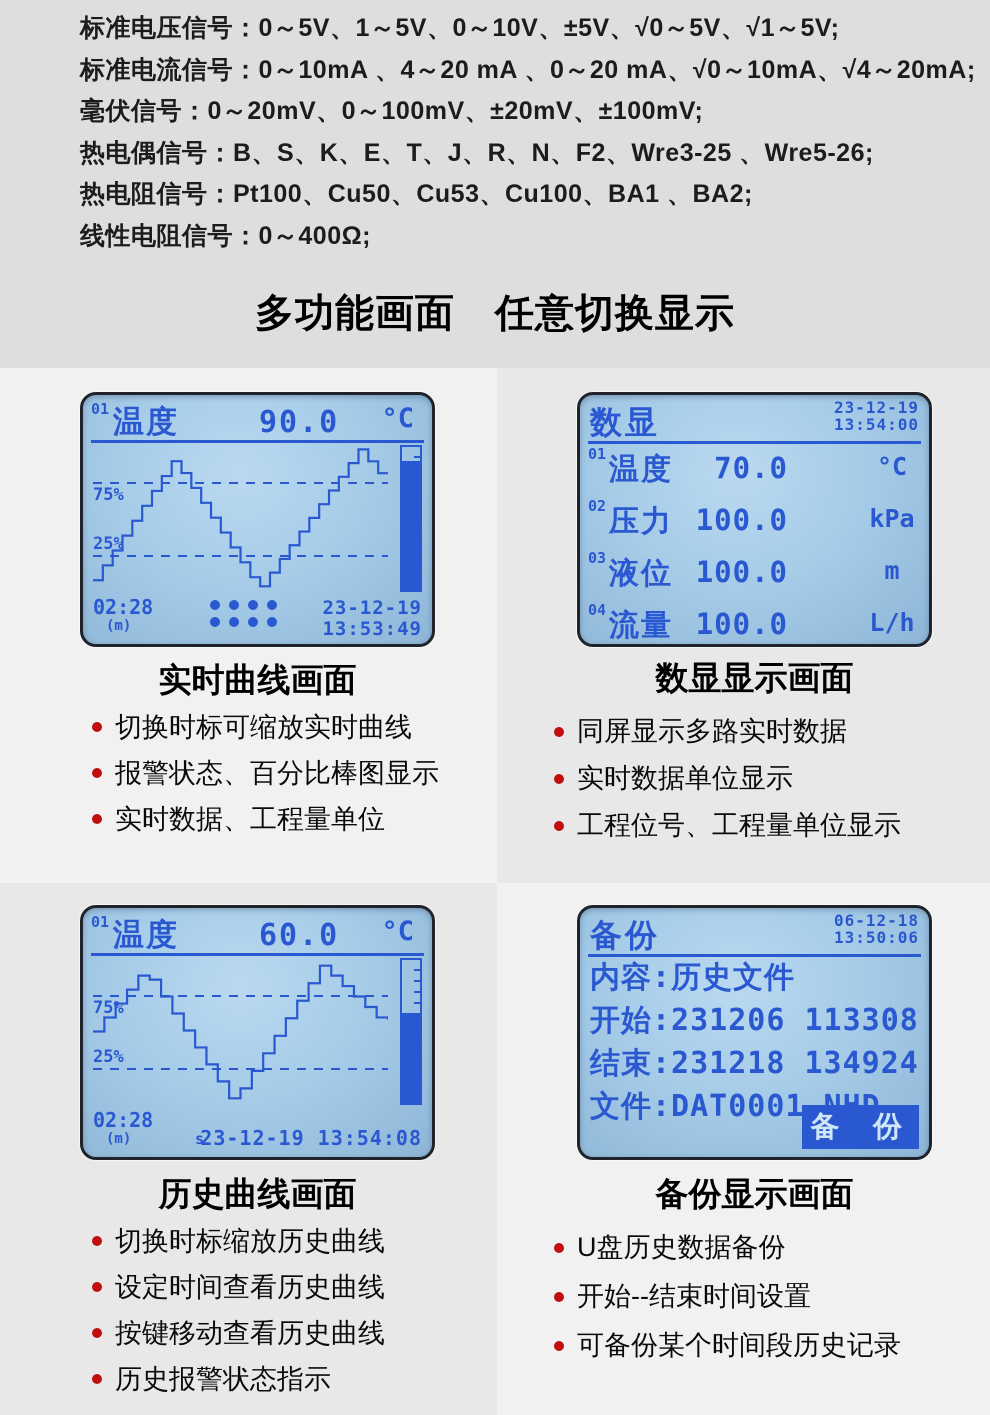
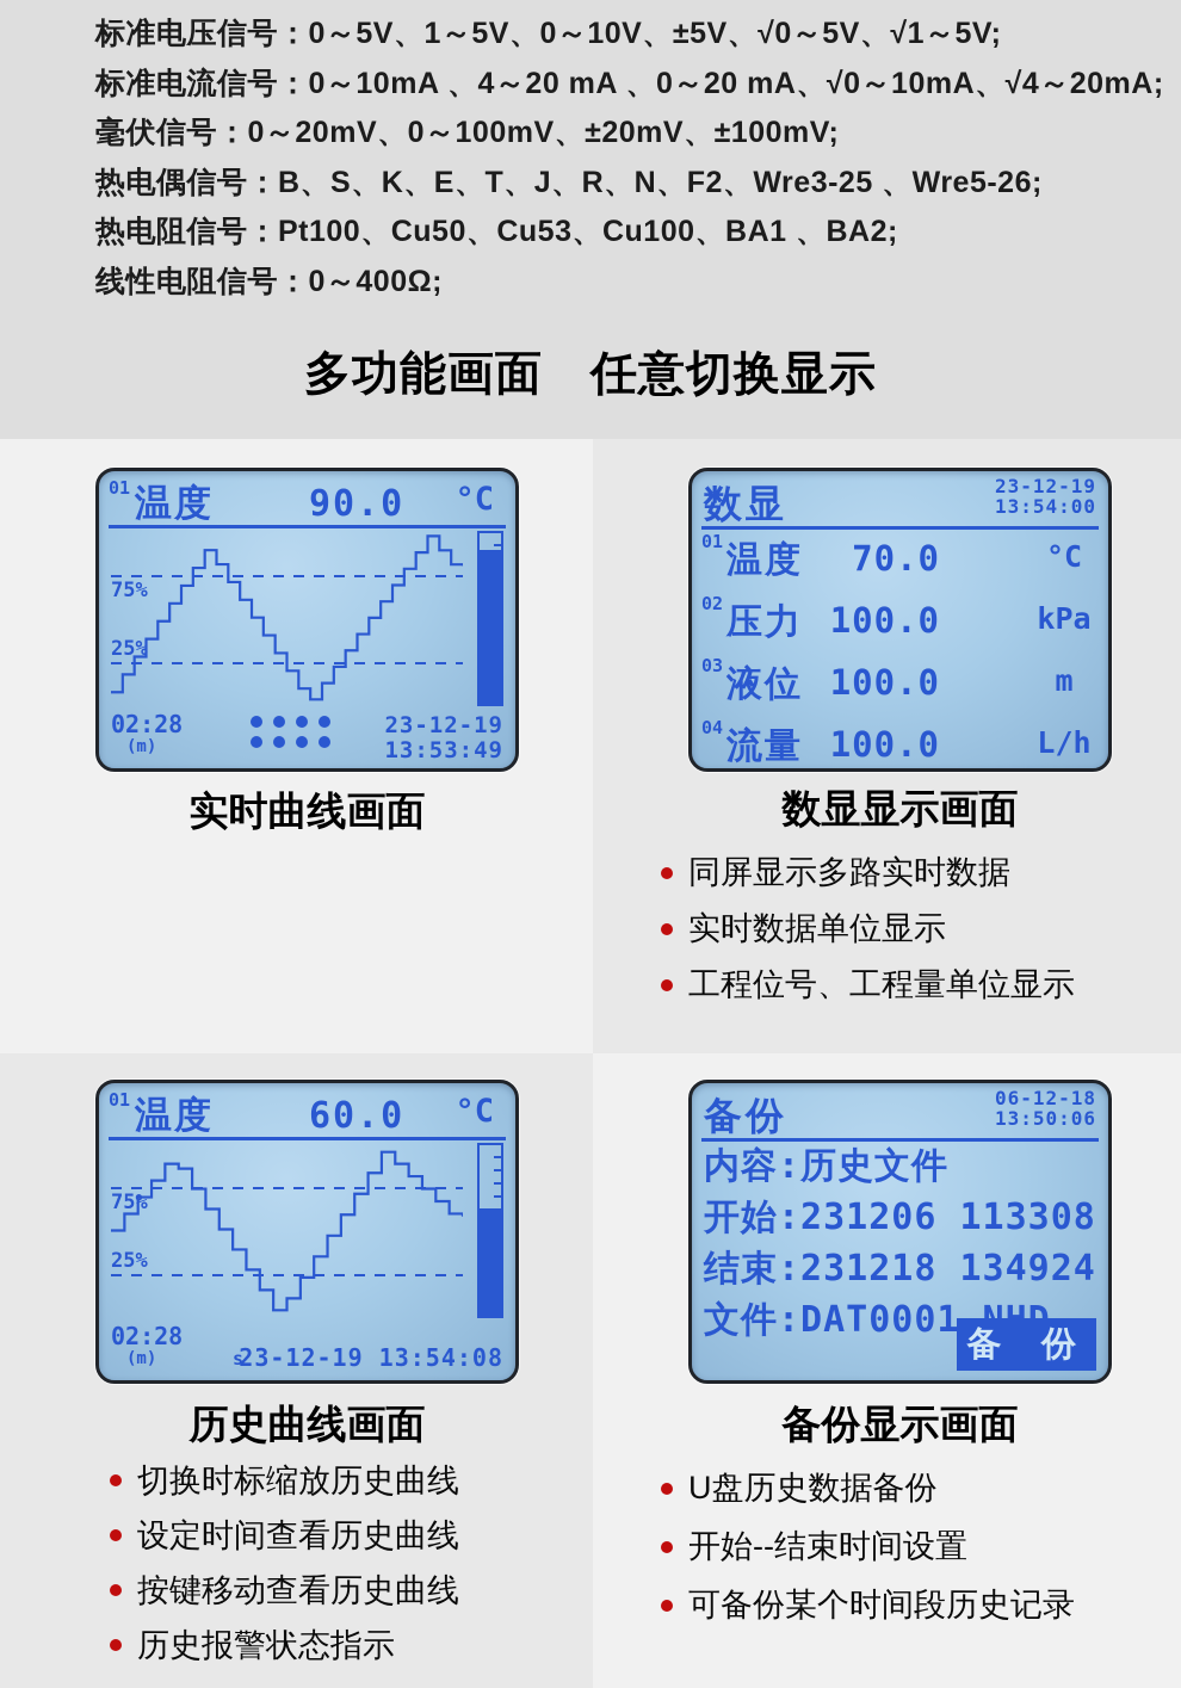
  标准电压信号：0～5V、1～5V、0～10V、±5V、√0～5V、√1～5V;
  标准电流信号：0～10mA 、4～20 mA 、0～20 mA、√0～10mA、√4～20mA;
  毫伏信号：0～20mV、0～100mV、±20mV、±100mV;
  热电偶信号：B、S、K、E、T、J、R、N、F2、Wre3-25 、Wre5-26;
  热电阻信号：Pt100、Cu50、Cu53、Cu100、BA1 、BA2;
  线性电阻信号：0～400Ω;
  多功能画面 任意切换显示
  01
  温度
  90.0
  °C
  75%
  25%
  02:28
  (m)
  23-12-19
  13:53:49
  实时曲线画面
- 切换时标可缩放实时曲线
- 报警状态、百分比棒图显示
- 实时数据、工程量单位
  数显
  23-12-19
  13:54:00
  01
  温度
  70.0
  °C
  02
  压力
  100.0
  kPa
  03
  液位
  100.0
  m
  04
  流量
  100.0
  L/h
  数显显示画面
  同屏显示多路实时数据
  实时数据单位显示
  工程位号、工程量单位显示
  01
  温度
  60.0
  °C
  75%
  25%
  02:28
  (m)
  s
  23-12-19 13:54:08
  历史曲线画面
  切换时标缩放历史曲线
  设定时间查看历史曲线
  按键移动查看历史曲线
  历史报警状态指示
  备份
  06-12-18
  13:50:06
  内容:历史文件
  开始:231206 113308
  结束:231218 134924
  文件:DAT0001
  备 份
  备份显示画面
  U盘历史数据备份
  开始--结束时间设置
  可备份某个时间段历史记录
